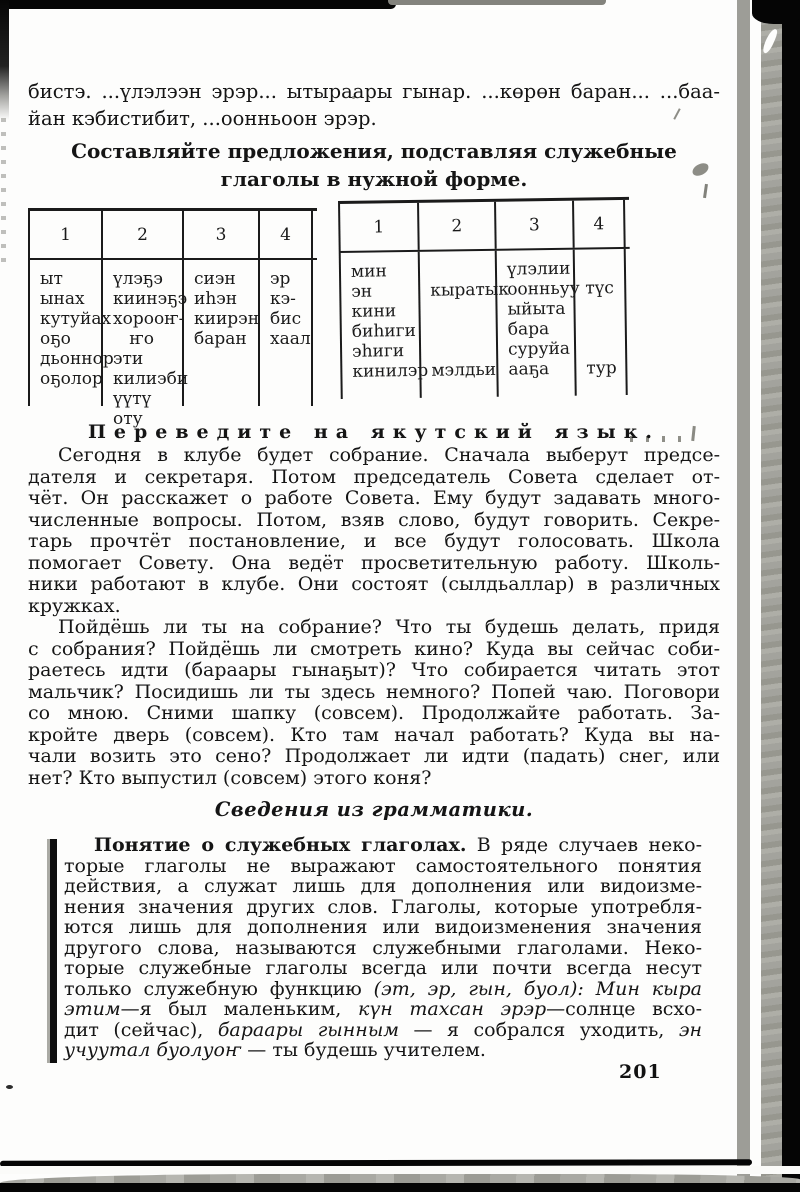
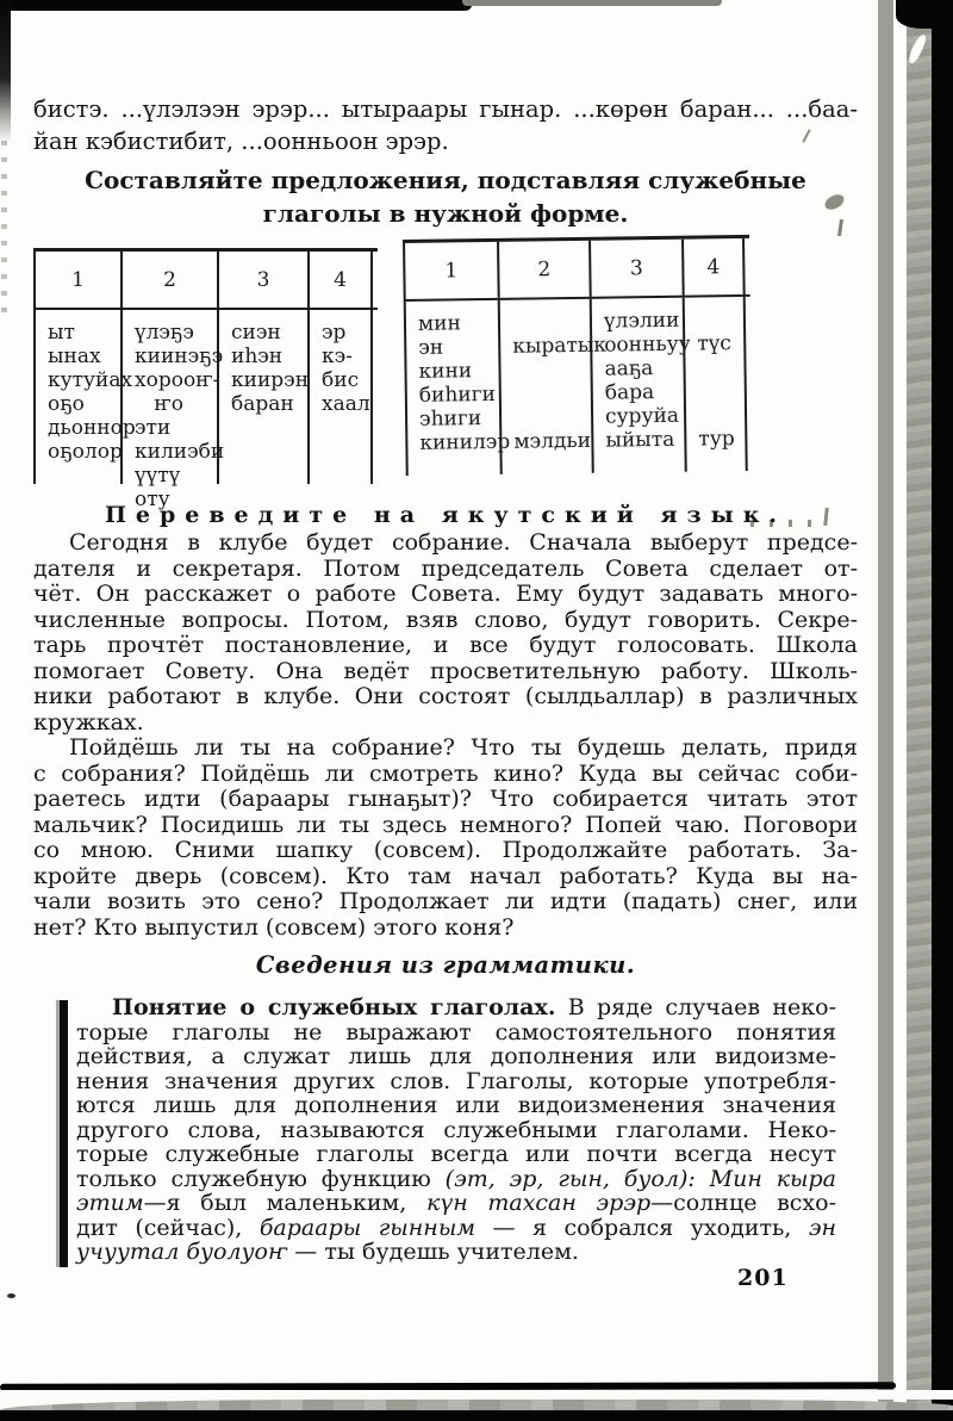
  бистэ. ...үлэлээн эрэр... ытыраары гынар. ...көрөн баран... ...баа-
  йан кэбистибит, ...оонньоон эрэр.
  Составляйте предложения, подставляя служебные
  глаголы в нужной форме.
  1
  2
  3
  4
  ыт
  ынах
  кутуйа
  оҕо
  дьонно
  оҕолор
  үлэҕэ
  киинэҕэ
  хорооҥ-
  ҥо
  эти
  килиэби
  үүтү
  оту
  сиэн
  иһэн
  киирэн
  баран
  эр
  кэ-
  бис
  хаал
  1
  2
  3
  4
  мин
  эн
  кини
  биһиги
  эһиги
  кинилэ
  кыраты
  мэлдьи
  үлэлии
  оонньу
- ыйыта
+ ааҕа
  бара
  суруйа
- ааҕа
+ ыйыта
  түс
  тур
  Переведите на якутский язык.
  Сегодня в клубе будет собрание. Сначала выберут предсе-
  дателя и секретаря. Потом председатель Совета сделает от-
  чёт. Он расскажет о работе Совета. Ему будут задавать много-
  численные вопросы. Потом, взяв слово, будут говорить. Секре-
  тарь прочтёт постановление, и все будут голосовать. Школа
  помогает Совету. Она ведёт просветительную работу. Школь-
  ники работают в клубе. Они состоят (сылдьаллар) в различных
  кружках.
  Пойдёшь ли ты на собрание? Что ты будешь делать, придя
  с собрания? Пойдёшь ли смотреть кино? Куда вы сейчас соби-
  раетесь идти (бараары гынаҕыт)? Что собирается читать этот
  мальчик? Посидишь ли ты здесь немного? Попей чаю. Поговори
  со мною. Сними шапку (совсем). Продолжайте работать. За-
  кройте дверь (совсем). Кто там начал работать? Куда вы на-
  чали возить это сено? Продолжает ли идти (падать) снег, или
  нет? Кто выпустил (совсем) этого коня?
  Сведения из грамматики.
  Понятие о служебных глаголах. В ряде случаев неко-
  торые глаголы не выражают самостоятельного понятия
  действия, а служат лишь для дополнения или видоизме-
  нения значения других слов. Глаголы, которые употребля-
  ются лишь для дополнения или видоизменения значения
  другого слова, называются служебными глаголами. Неко-
  торые служебные глаголы всегда или почти всегда несут
  только служебную функцию (эт, эр, гын, буол): Мин кыра
  этим—я был маленьким, күн тахсан эрэр—солнце всхо-
  дит (сейчас), бараары гынным — я собрался уходить, эн
  учуутал буолуоҥ — ты будешь учителем.
  201
